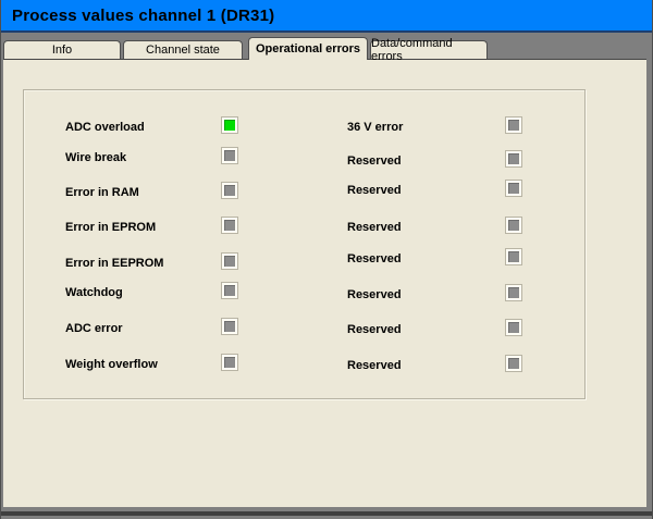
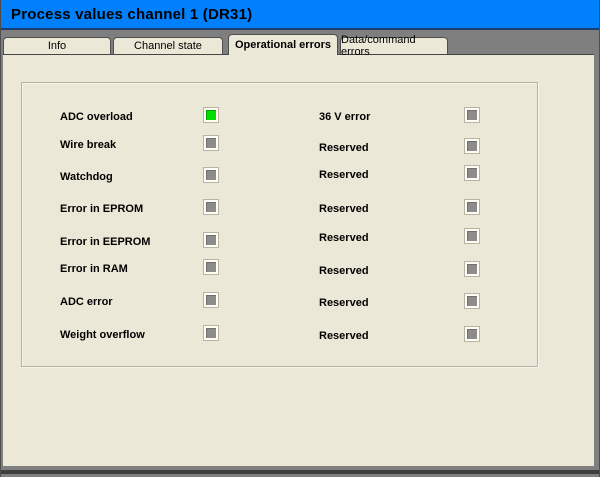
  Process values channel 1 (DR31)
  Info
  Channel state
  Operational errors
  Data/command errors
  ADC overload
  Wire break
- Error in RAM
+ Watchdog
  Error in EPROM
  Error in EEPROM
- Watchdog
+ Error in RAM
  ADC error
  Weight overflow
  36 V error
  Reserved
  Reserved
  Reserved
  Reserved
  Reserved
  Reserved
  Reserved
